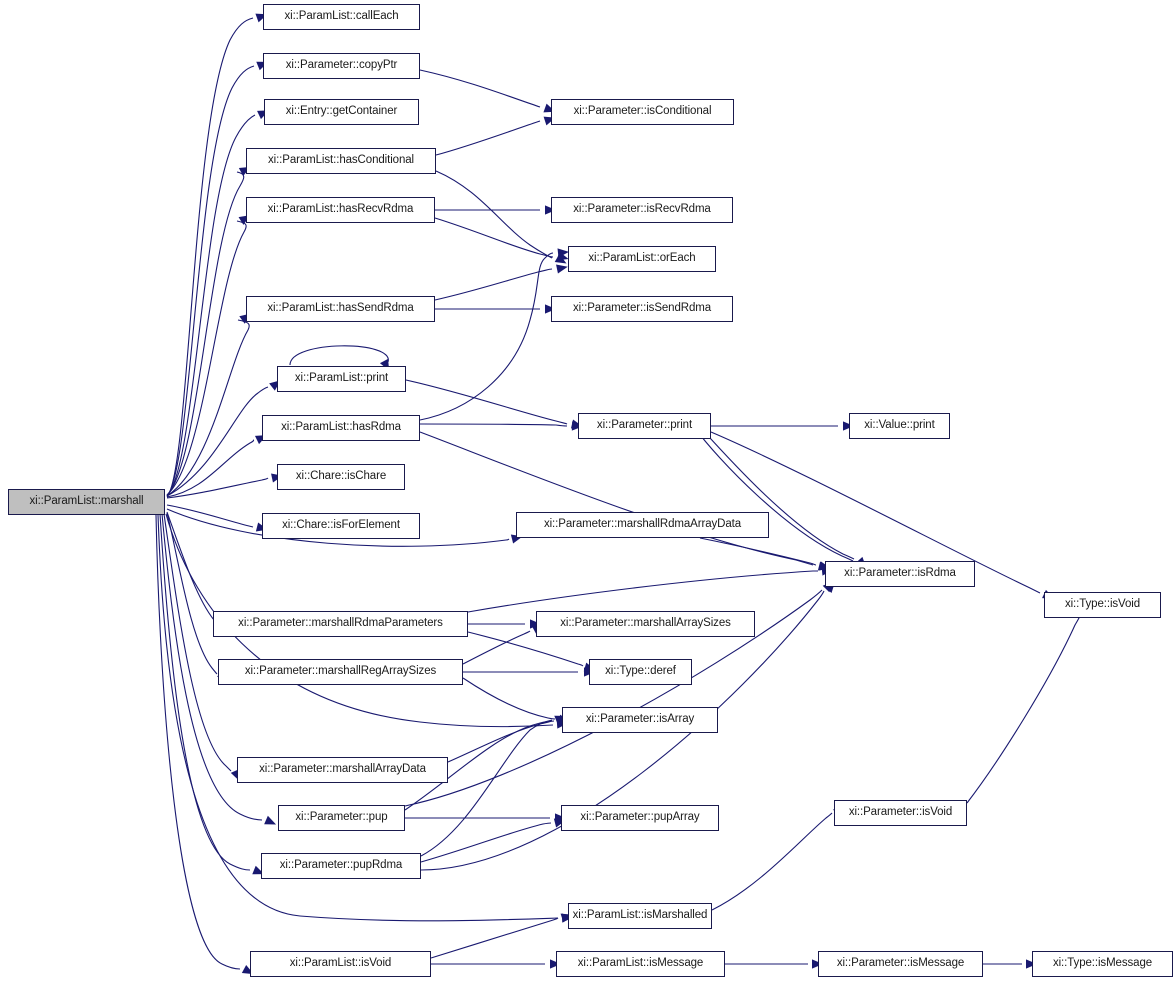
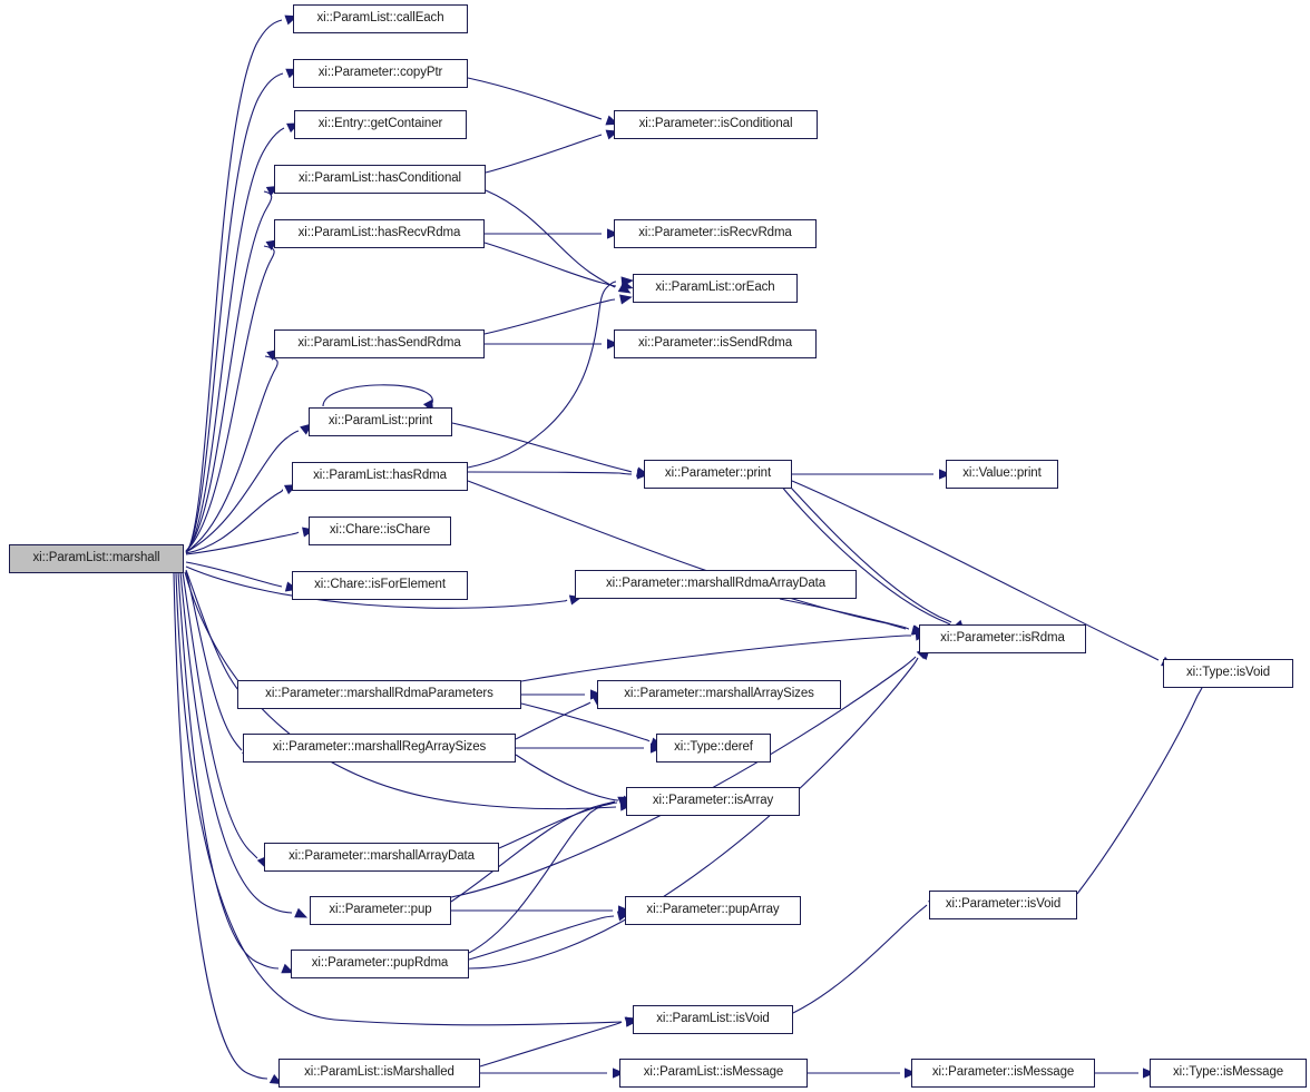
  xi::ParamList::marshall
  xi::ParamList::callEach
  xi::Parameter::copyPtr
  xi::Entry::getContainer
  xi::ParamList::hasConditional
  xi::ParamList::hasRecvRdma
  xi::ParamList::hasSendRdma
  xi::ParamList::print
  xi::ParamList::hasRdma
  xi::Chare::isChare
  xi::Chare::isForElement
  xi::Parameter::marshallRdmaParameters
  xi::Parameter::marshallRegArraySizes
  xi::Parameter::marshallArrayData
  xi::Parameter::pup
  xi::Parameter::pupRdma
- xi::ParamList::isVoid
+ xi::ParamList::isMarshalled
  xi::Parameter::isConditional
  xi::Parameter::isRecvRdma
  xi::ParamList::orEach
  xi::Parameter::isSendRdma
  xi::Parameter::print
  xi::Parameter::marshallRdmaArrayData
  xi::Parameter::marshallArraySizes
  xi::Type::deref
  xi::Parameter::isArray
  xi::Parameter::pupArray
- xi::ParamList::isMarshalled
+ xi::ParamList::isVoid
  xi::ParamList::isMessage
  xi::Value::print
  xi::Parameter::isRdma
  xi::Parameter::isVoid
  xi::Parameter::isMessage
  xi::Type::isVoid
  xi::Type::isMessage
